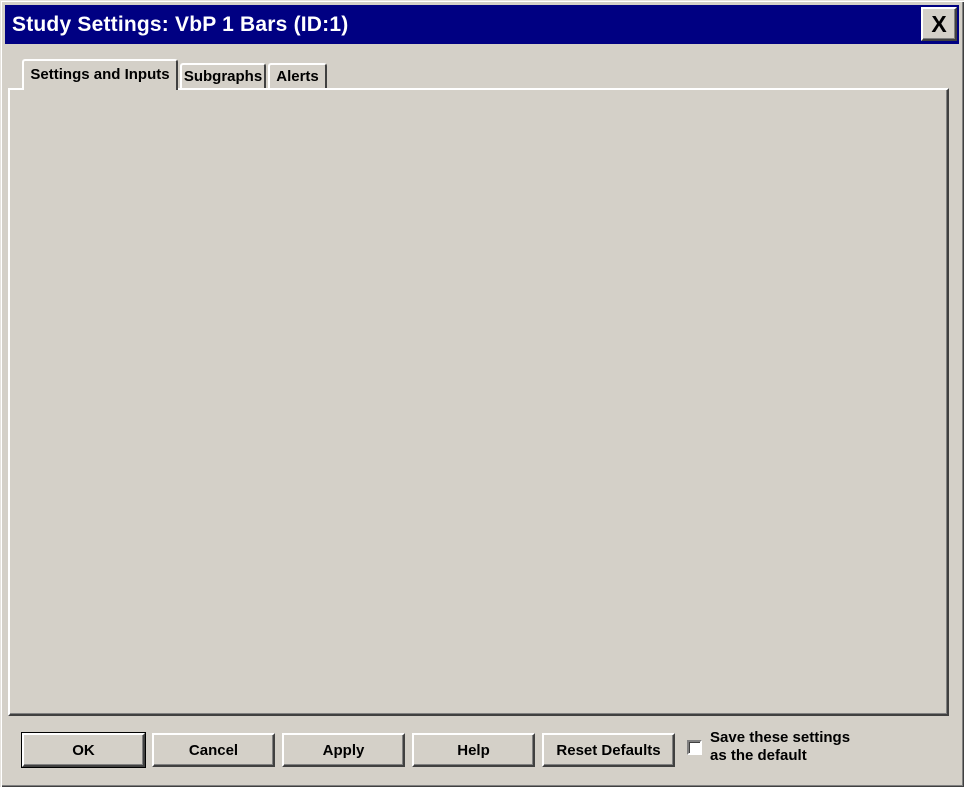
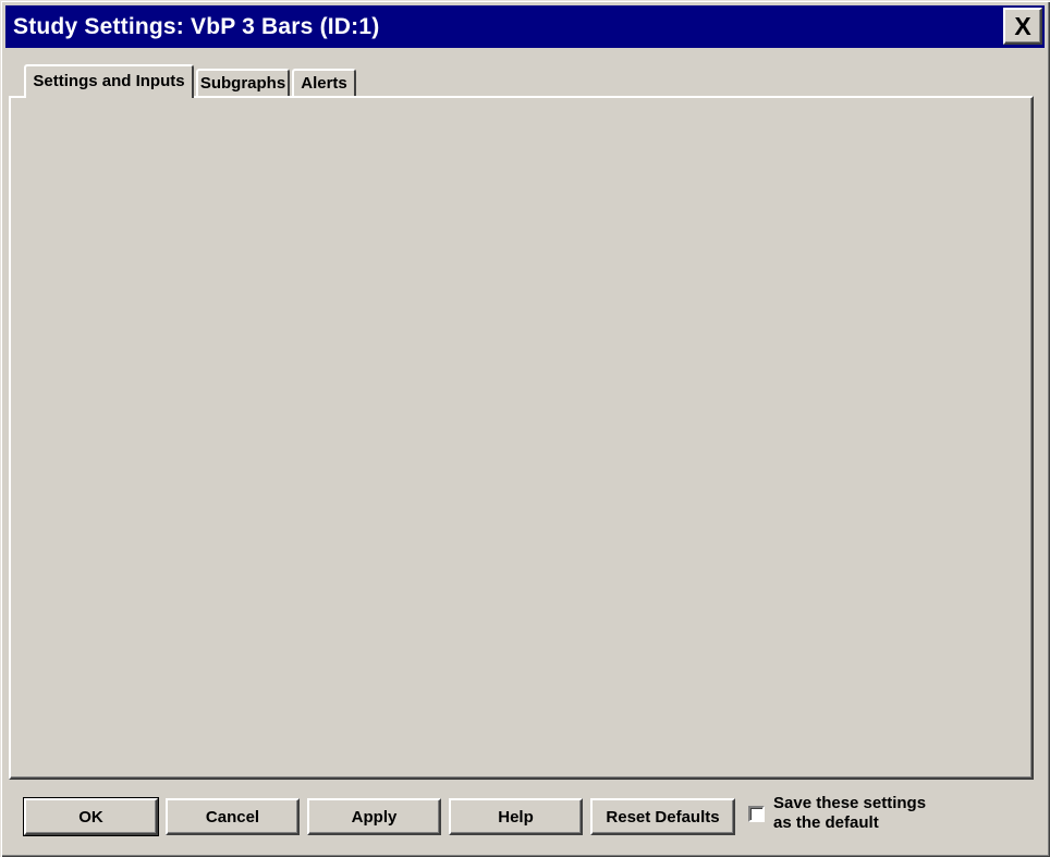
- Study Settings: VbP 1 Bars (ID:1)
+ Study Settings: VbP 3 Bars (ID:1)
  X
  Settings and Inputs
  Subgraphs
  Alerts
  OK
  Cancel
  Apply
  Help
  Reset Defaults
  Save these settings
  as the default
